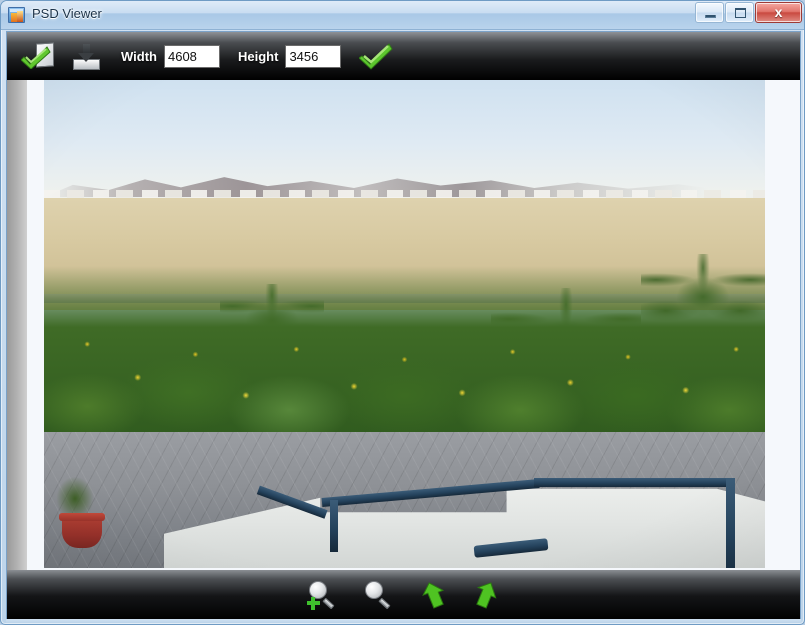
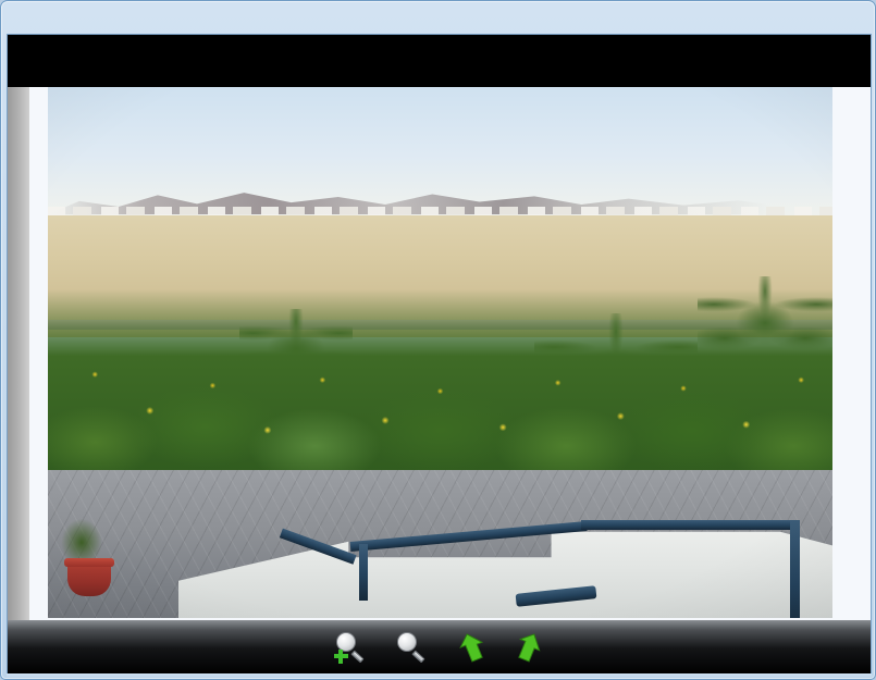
- PSD Viewer
- x
- Width
- 4608
- Height
- 3456
